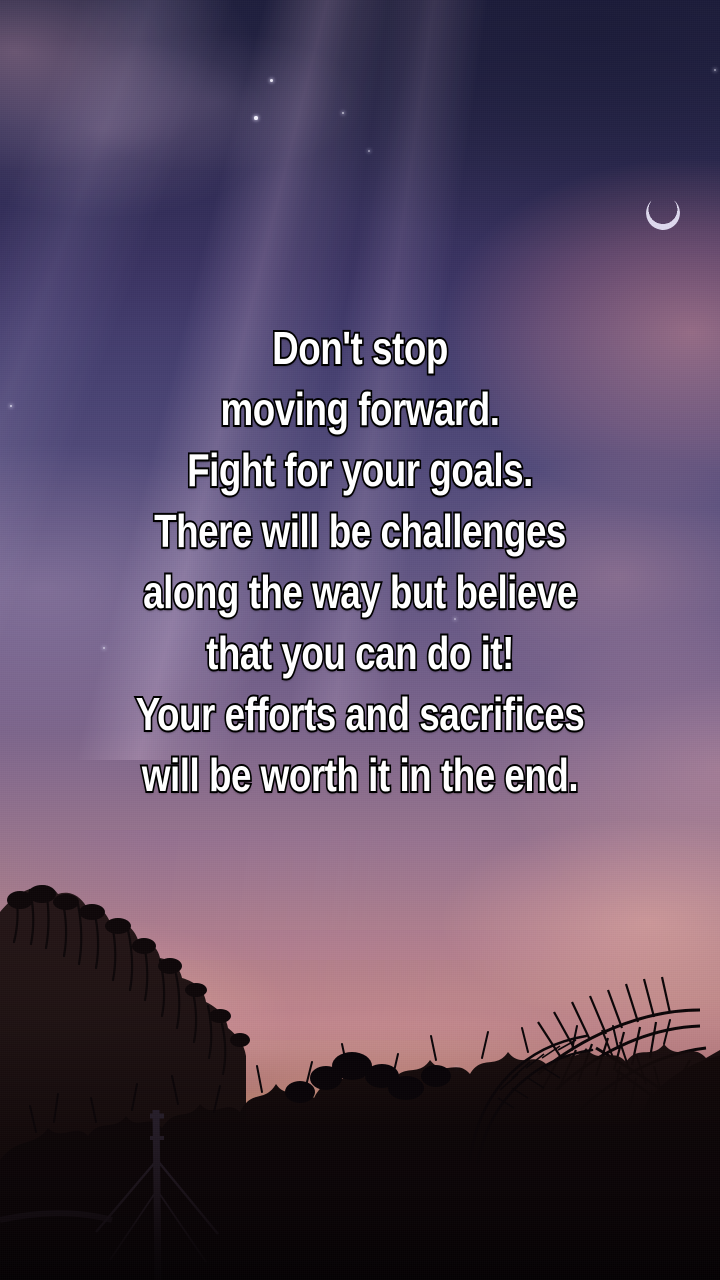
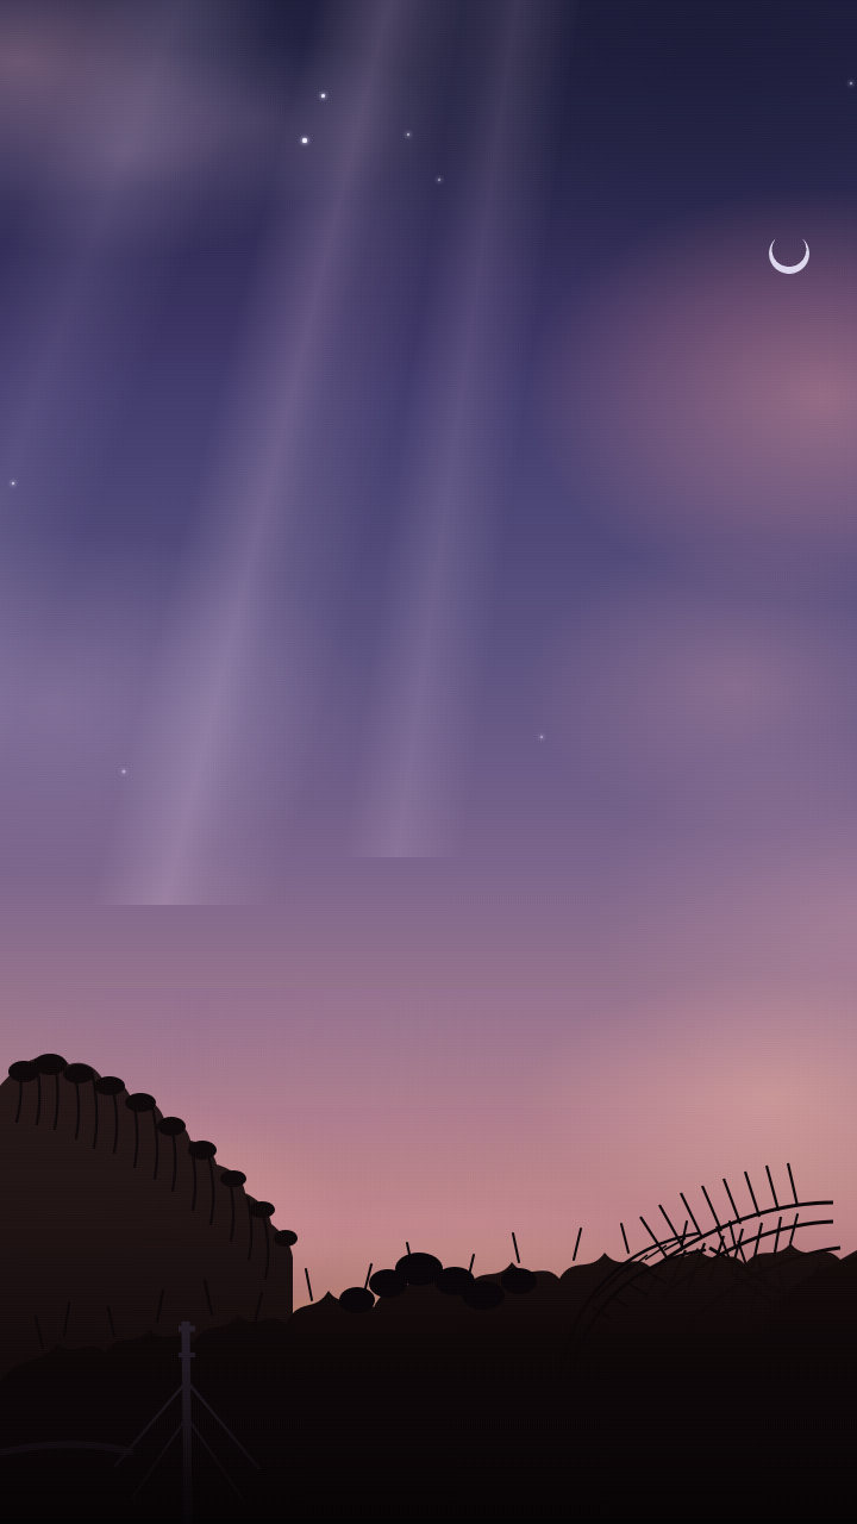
- Don't stop
- moving forward.
- Fight for your goals.
- There will be challenges
- along the way but believe
- that you can do it!
- Your efforts and sacrifices
- will be worth it in the end.
